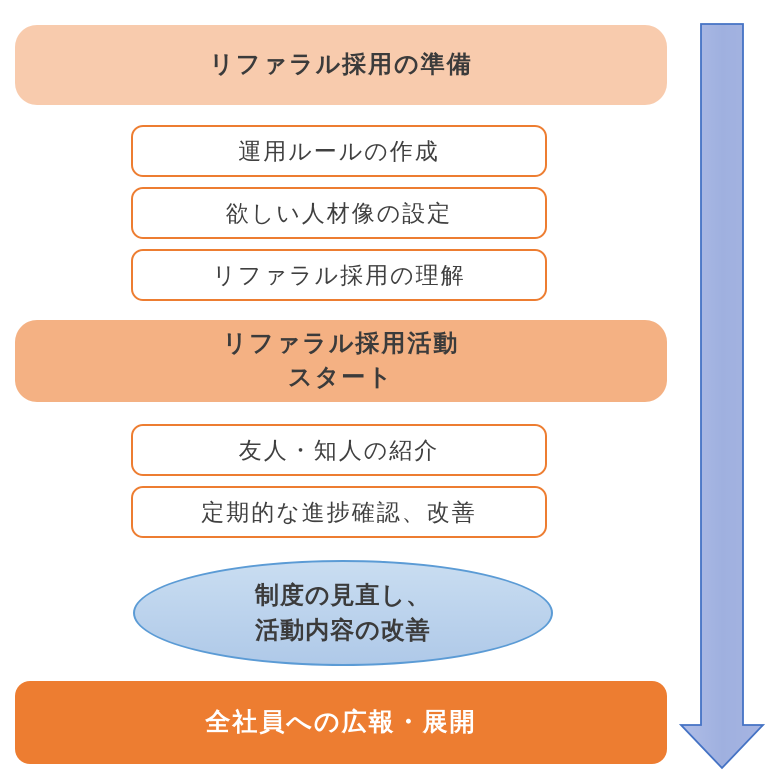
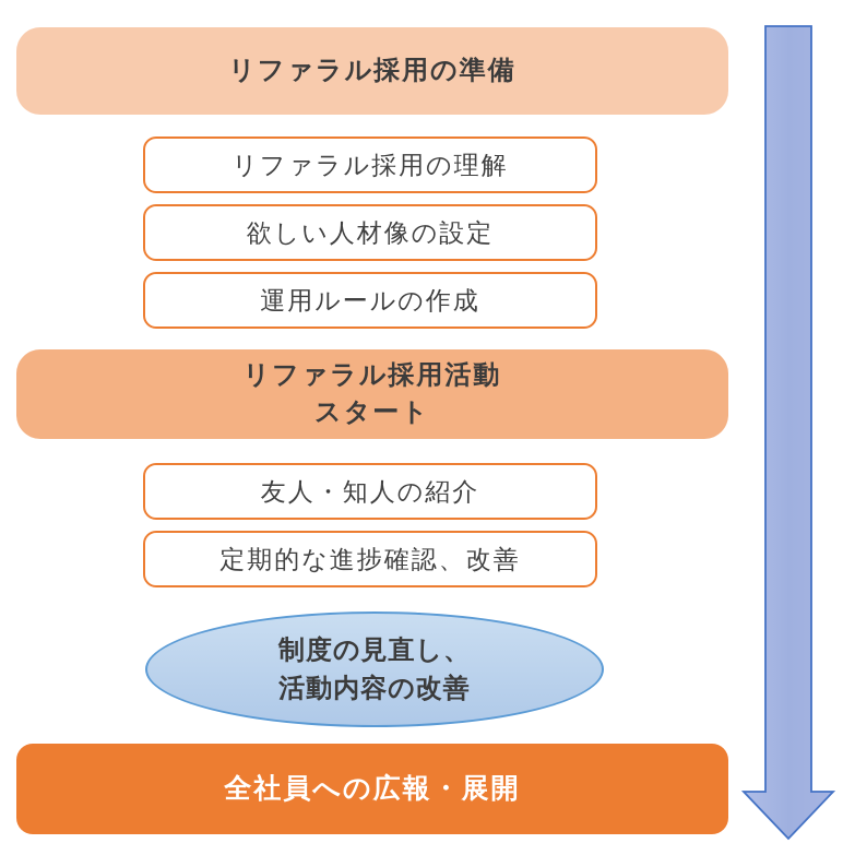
  リファラル採用の準備
- 運用ルールの作成
+ リファラル採用の理解
  欲しい人材像の設定
- リファラル採用の理解
+ 運用ルールの作成
  リファラル採用活動
  スタート
  友人・知人の紹介
  定期的な進捗確認、改善
  制度の見直し、
  活動内容の改善
  全社員への広報・展開
